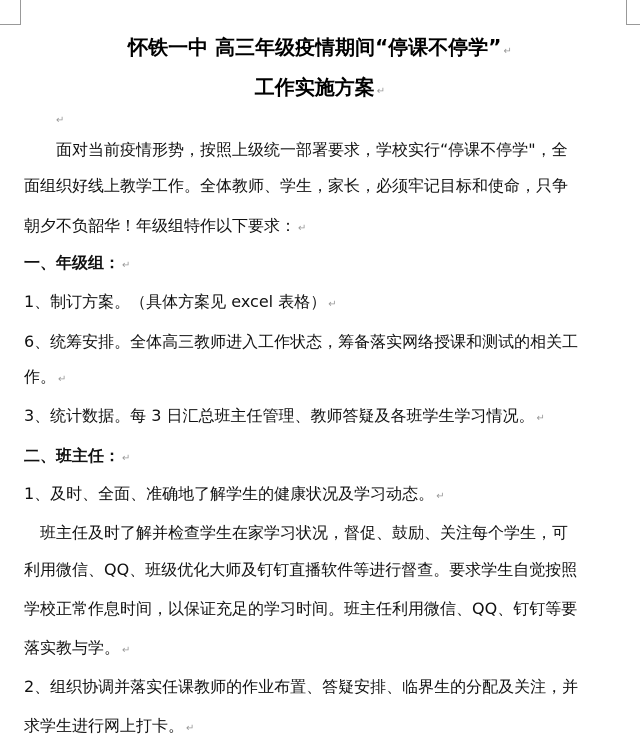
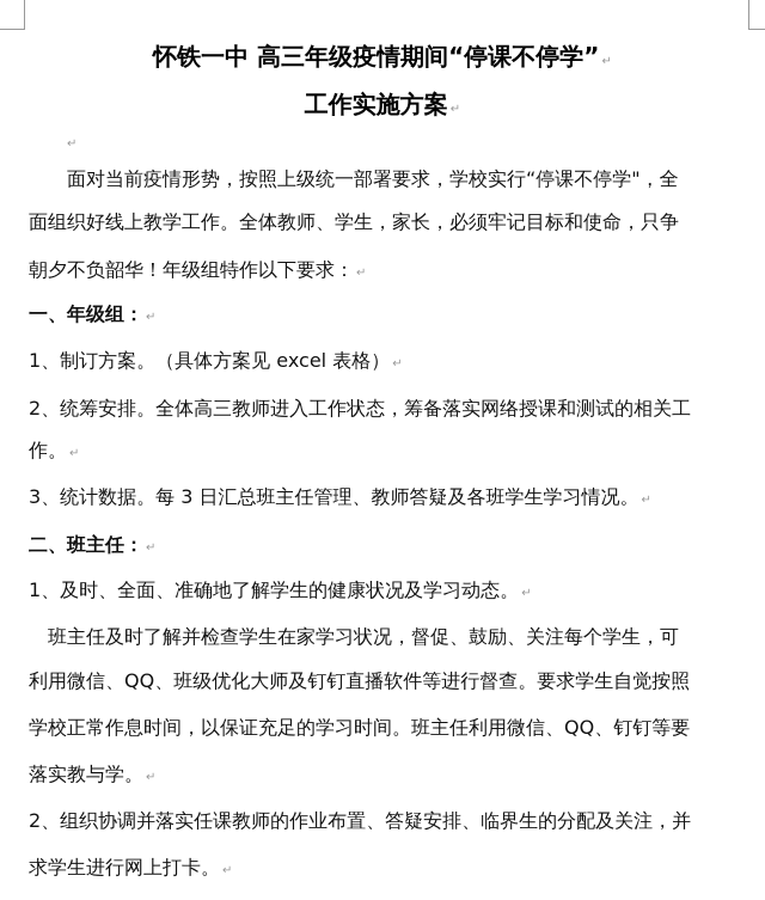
  怀铁一中 高三年级疫情期间“停课不停学” ↵
  工作实施方案 ↵
  ↵
  面对当前疫情形势，按照上级统一部署要求，学校实行“停课不停学"，全
  面组织好线上教学工作。全体教师、学生，家长，必须牢记目标和使命，只争
  朝夕不负韶华！年级组特作以下要求： ↵
  一、年级组： ↵
  1、制订方案。（具体方案见 excel 表格） ↵
- 6、统筹安排。全体高三教师进入工作状态，筹备落实网络授课和测试的相关工
+ 2、统筹安排。全体高三教师进入工作状态，筹备落实网络授课和测试的相关工
  作。 ↵
  3、统计数据。每 3 日汇总班主任管理、教师答疑及各班学生学习情况。 ↵
  二、班主任： ↵
  1、及时、全面、准确地了解学生的健康状况及学习动态。 ↵
  班主任及时了解并检查学生在家学习状况，督促、鼓励、关注每个学生，可
  利用微信、QQ、班级优化大师及钉钉直播软件等进行督查。要求学生自觉按照
  学校正常作息时间，以保证充足的学习时间。班主任利用微信、QQ、钉钉等要
  落实教与学。 ↵
  2、组织协调并落实任课教师的作业布置、答疑安排、临界生的分配及关注，并
  求学生进行网上打卡。 ↵
